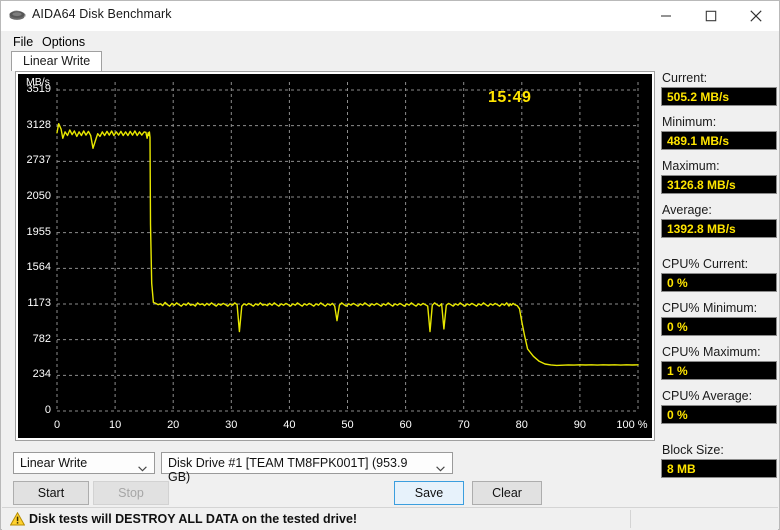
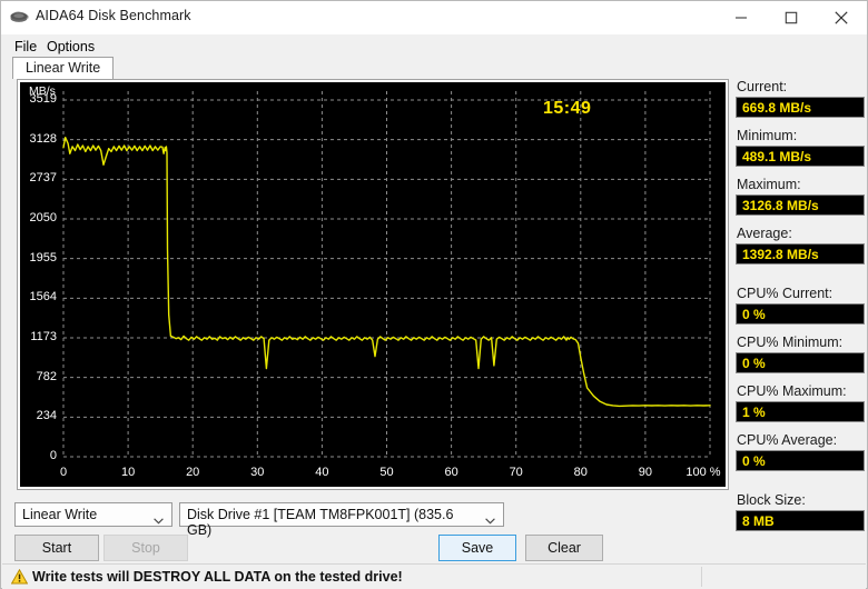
  AIDA64 Disk Benchmark
  File
  Options
  Linear Write
  MB/s
  15:49
  0
  234
  782
  1173
  1564
  1955
  2050
  2737
  3128
  3519
  0
  10
  20
  30
  40
  50
  60
  70
  80
  90
  100 %
  Current:
- 505.2 MB/s
+ 669.8 MB/s
  Minimum:
  489.1 MB/s
  Maximum:
  3126.8 MB/s
  Average:
  1392.8 MB/s
  CPU% Current:
  0 %
  CPU% Minimum:
  0 %
  CPU% Maximum:
  1 %
  CPU% Average:
  0 %
  Block Size:
  8 MB
  Linear Write
- Disk Drive #1 [TEAM TM8FPK001T] (953.9 GB)
+ Disk Drive #1 [TEAM TM8FPK001T] (835.6 GB)
  Start
  Stop
  Save
  Clear
- Disk tests will DESTROY ALL DATA on the tested drive!
+ Write tests will DESTROY ALL DATA on the tested drive!
